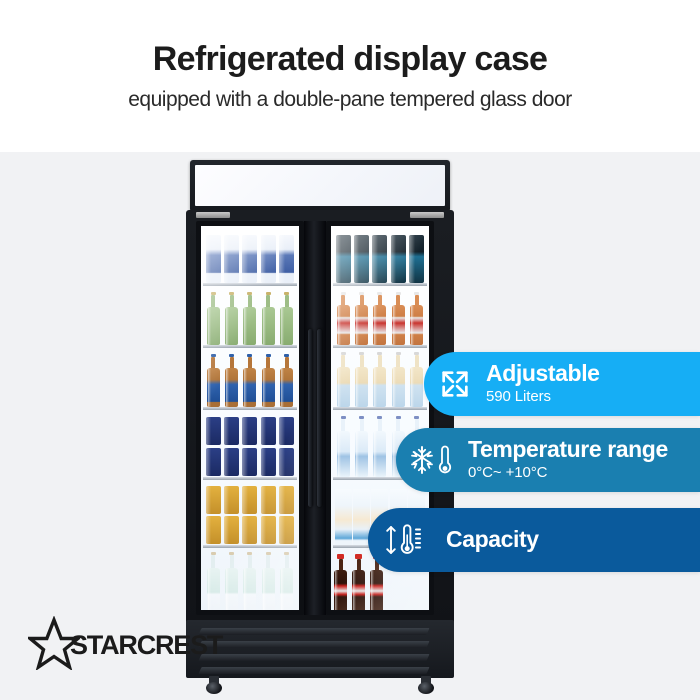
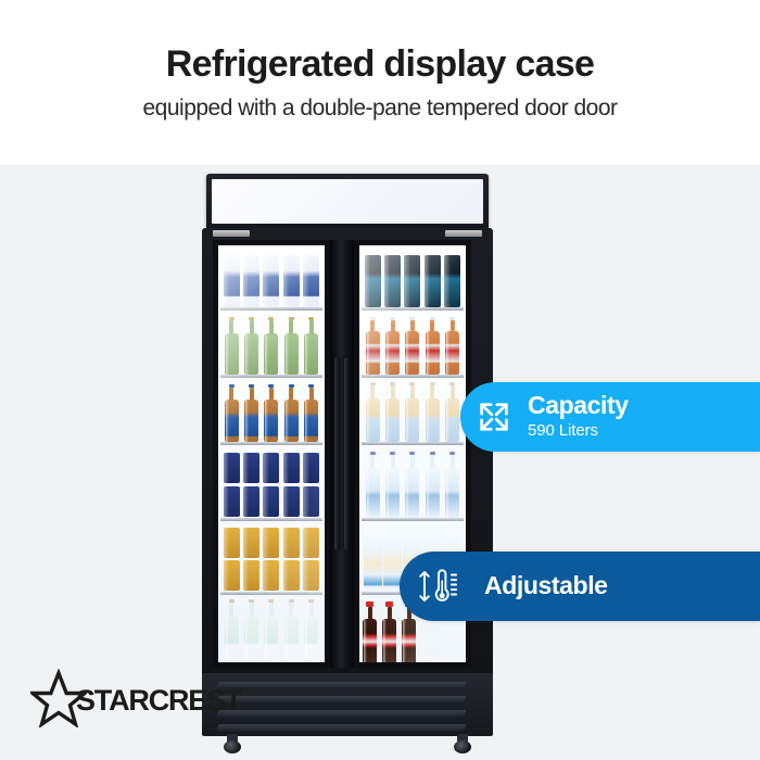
  Refrigerated display case
- equipped with a double-pane tempered glass door
+ equipped with a double-pane tempered door door
- Adjustable
+ Capacity
  590 Liters
- Temperature range
- 0°C~ +10°C
- Capacity
+ Adjustable
  STARCREST
